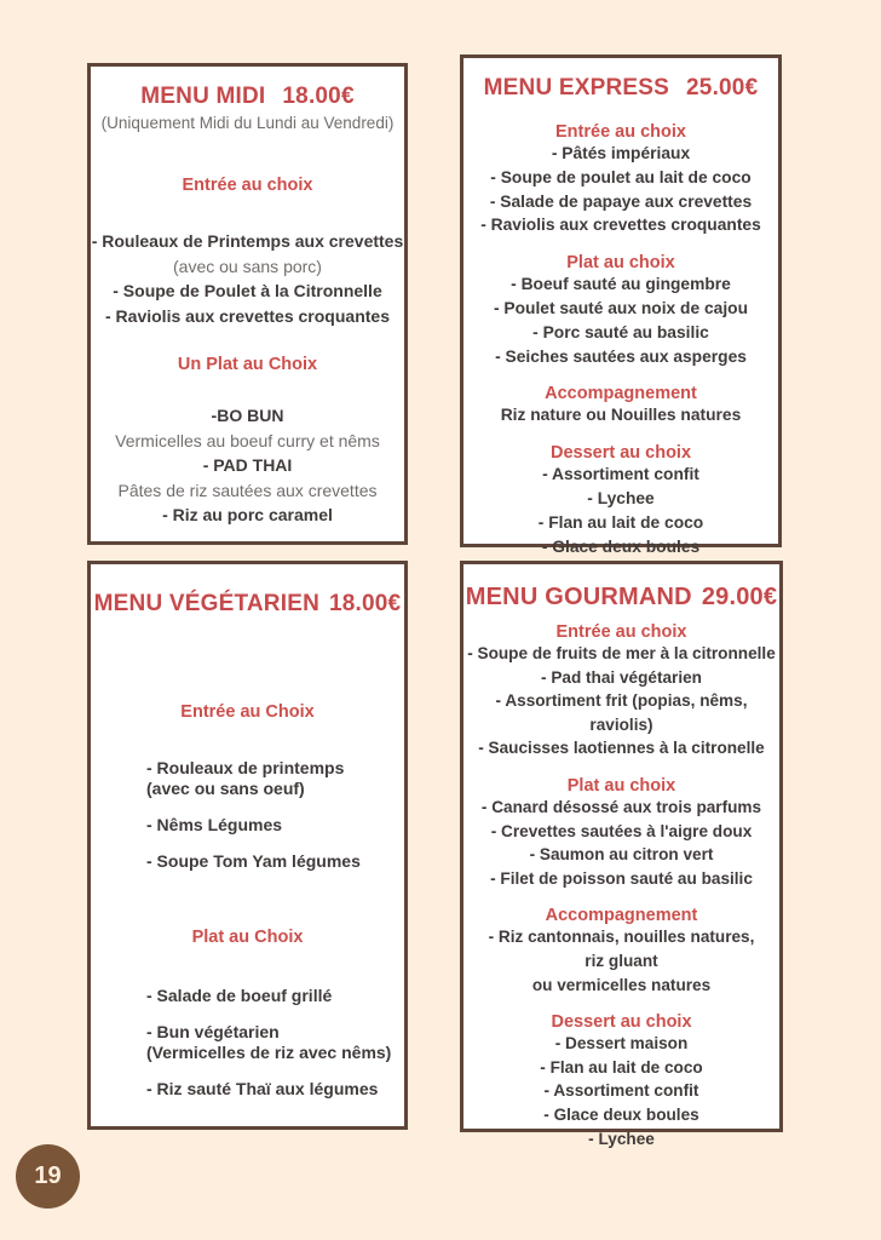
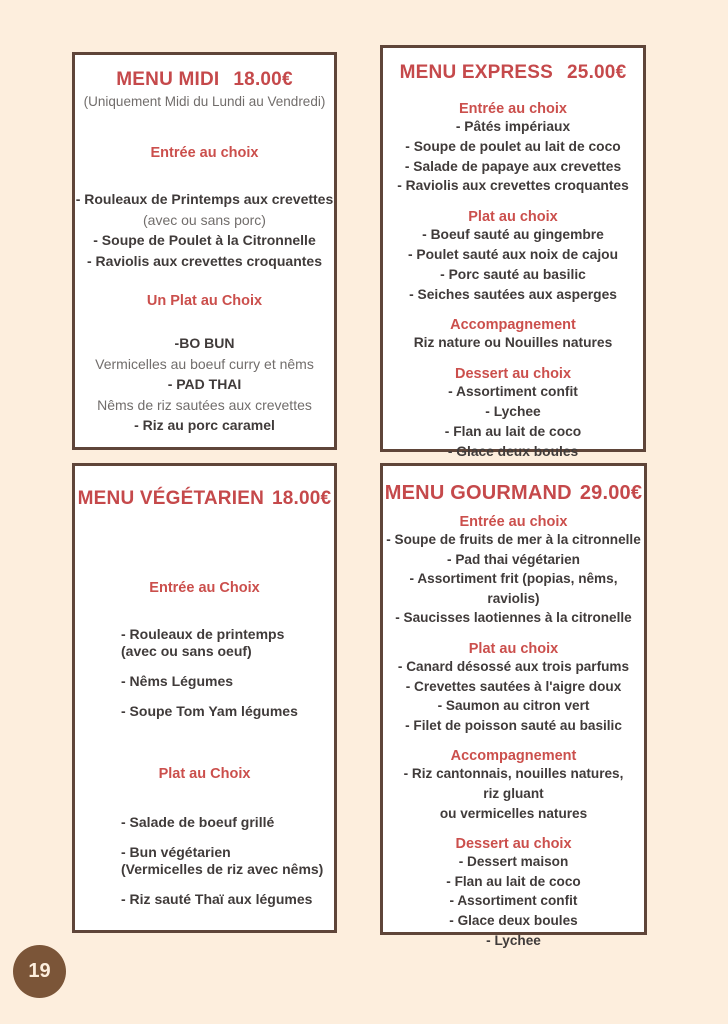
  MENU MIDI 18.00€
  (Uniquement Midi du Lundi au Vendredi)
  Entrée au choix
  - Rouleaux de Printemps aux crevettes
  (avec ou sans porc)
  - Soupe de Poulet à la Citronnelle
  - Raviolis aux crevettes croquantes
  Un Plat au Choix
  -BO BUN
  Vermicelles au boeuf curry et nêms
  - PAD THAI
- Pâtes de riz sautées aux crevettes
+ Nêms de riz sautées aux crevettes
  - Riz au porc caramel
  MENU EXPRESS 25.00€
  Entrée au choix
  - Pâtés impériaux
  - Soupe de poulet au lait de coco
  - Salade de papaye aux crevettes
  - Raviolis aux crevettes croquantes
  Plat au choix
  - Boeuf sauté au gingembre
  - Poulet sauté aux noix de cajou
  - Porc sauté au basilic
  - Seiches sautées aux asperges
  Accompagnement
  Riz nature ou Nouilles natures
  Dessert au choix
  - Assortiment confit
  - Lychee
  - Flan au lait de coco
  - Glace deux boules
  MENU VÉGÉTARIEN 18.00€
  Entrée au Choix
  - Rouleaux de printemps
  (avec ou sans oeuf)
  - Nêms Légumes
  - Soupe Tom Yam légumes
  Plat au Choix
  - Salade de boeuf grillé
  - Bun végétarien
  (Vermicelles de riz avec nêms)
  - Riz sauté Thaï aux légumes
  MENU GOURMAND 29.00€
  Entrée au choix
  - Soupe de fruits de mer à la citronnelle
  - Pad thai végétarien
  - Assortiment frit (popias, nêms, raviolis)
  - Saucisses laotiennes à la citronelle
  Plat au choix
  - Canard désossé aux trois parfums
  - Crevettes sautées à l'aigre doux
  - Saumon au citron vert
  - Filet de poisson sauté au basilic
  Accompagnement
  - Riz cantonnais, nouilles natures,
  riz gluant
  ou vermicelles natures
  Dessert au choix
  - Dessert maison
  - Flan au lait de coco
  - Assortiment confit
  - Glace deux boules
  - Lychee
  19
